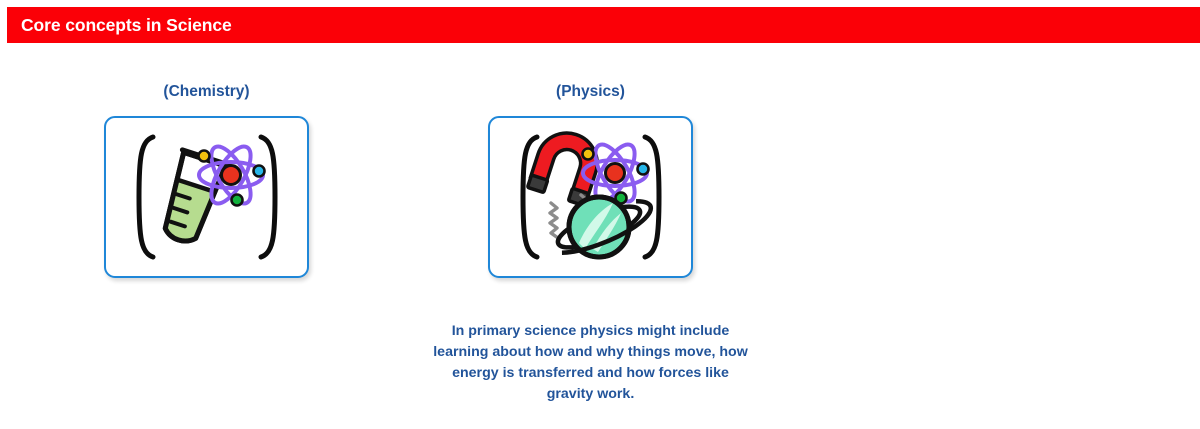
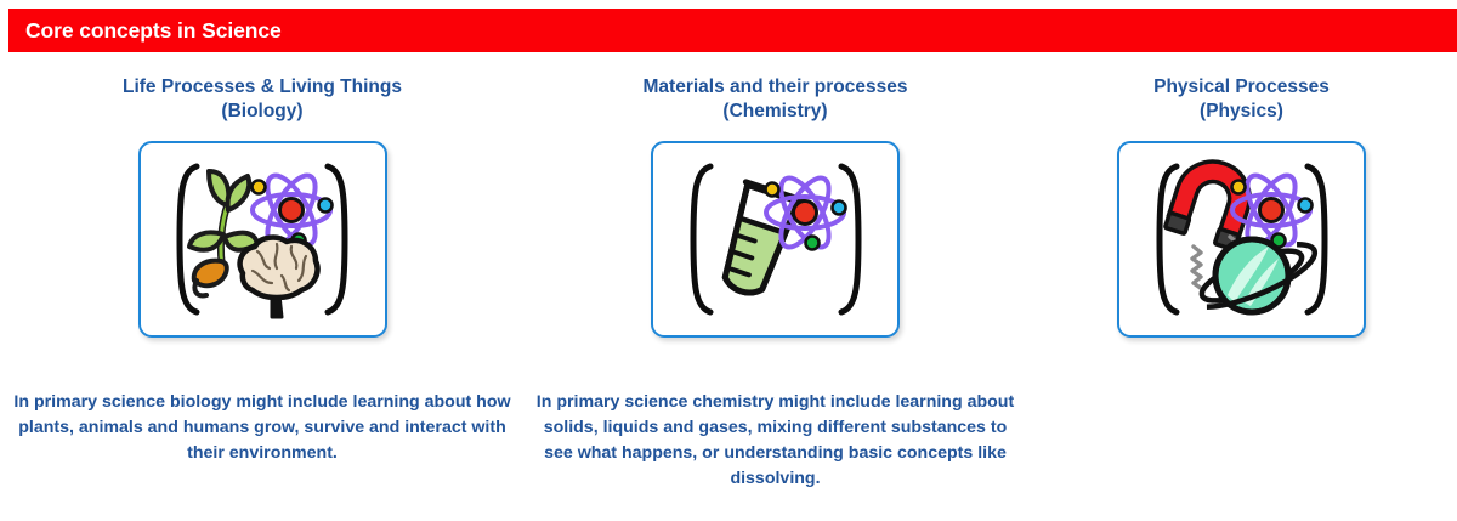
  Core concepts in Science
+ Life Processes & Living Things
+ (Biology)
+ In primary science biology might include learning about how plants, animals and humans grow, survive and interact with their environment.
+ Materials and their processes
  (Chemistry)
+ In primary science chemistry might include learning about solids, liquids and gases, mixing different substances to see what happens, or understanding basic concepts like dissolving.
+ Physical Processes
  (Physics)
- In primary science physics might include learning about how and why things move, how energy is transferred and how forces like gravity work.
